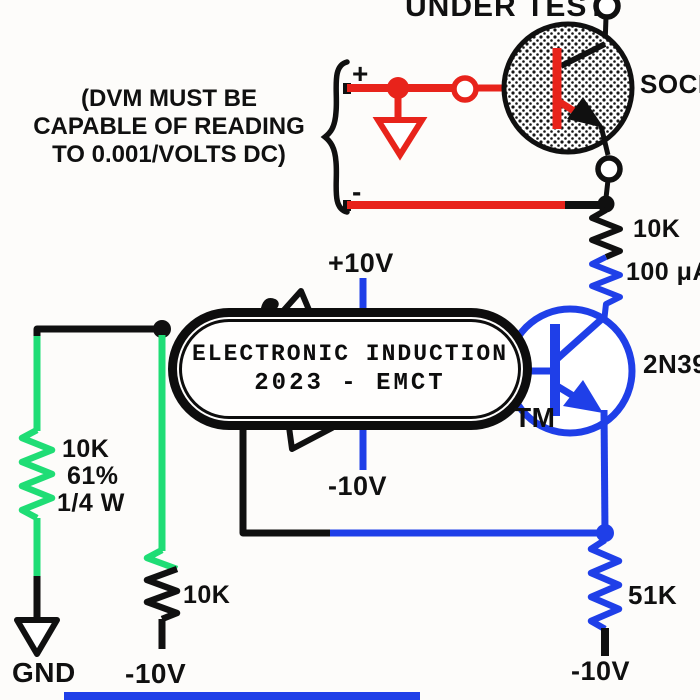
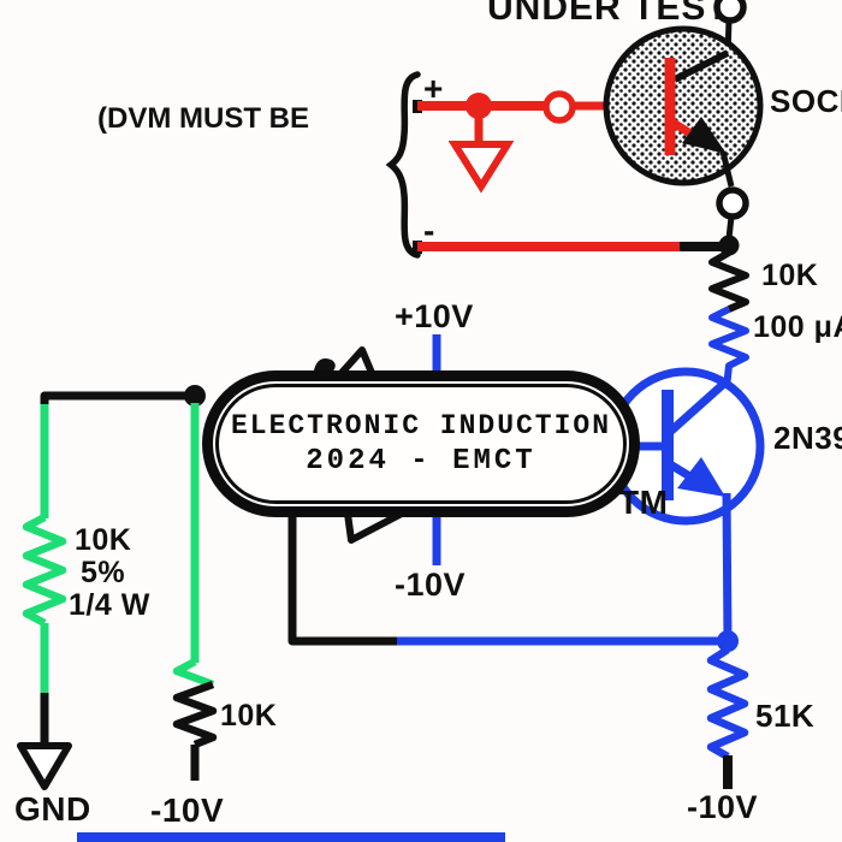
  ELECTRONIC INDUCTION
- 2023 - EMCT
+ 2024 - EMCT
  UNDER TEST
  SOC
  (DVM MUST BE
- CAPABLE OF READING
- TO 0.001/VOLTS DC)
  +
  -
  10K
  100 μ
  2N3
  TM
  +10V
  -10V
  10K
- 61%
+ 5%
  1/4 W
  GND
  10K
  -10V
  51K
  -10V
